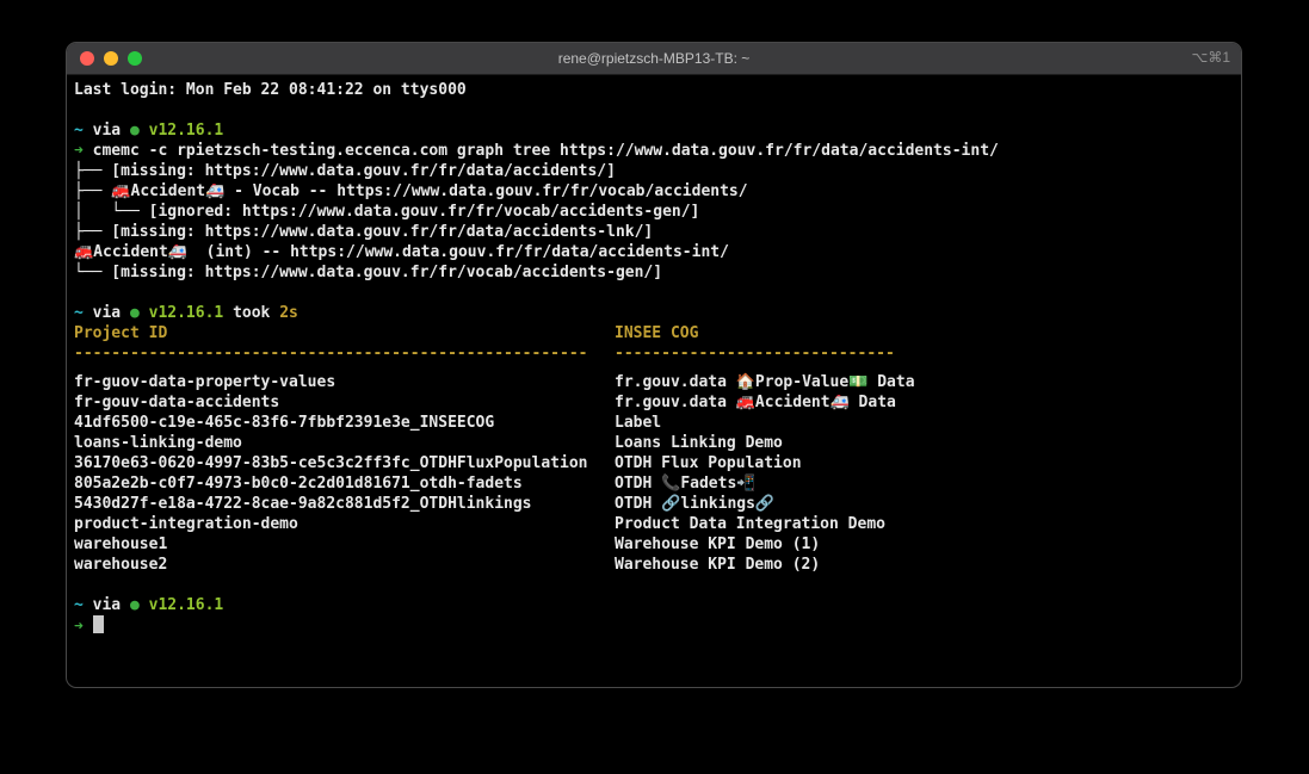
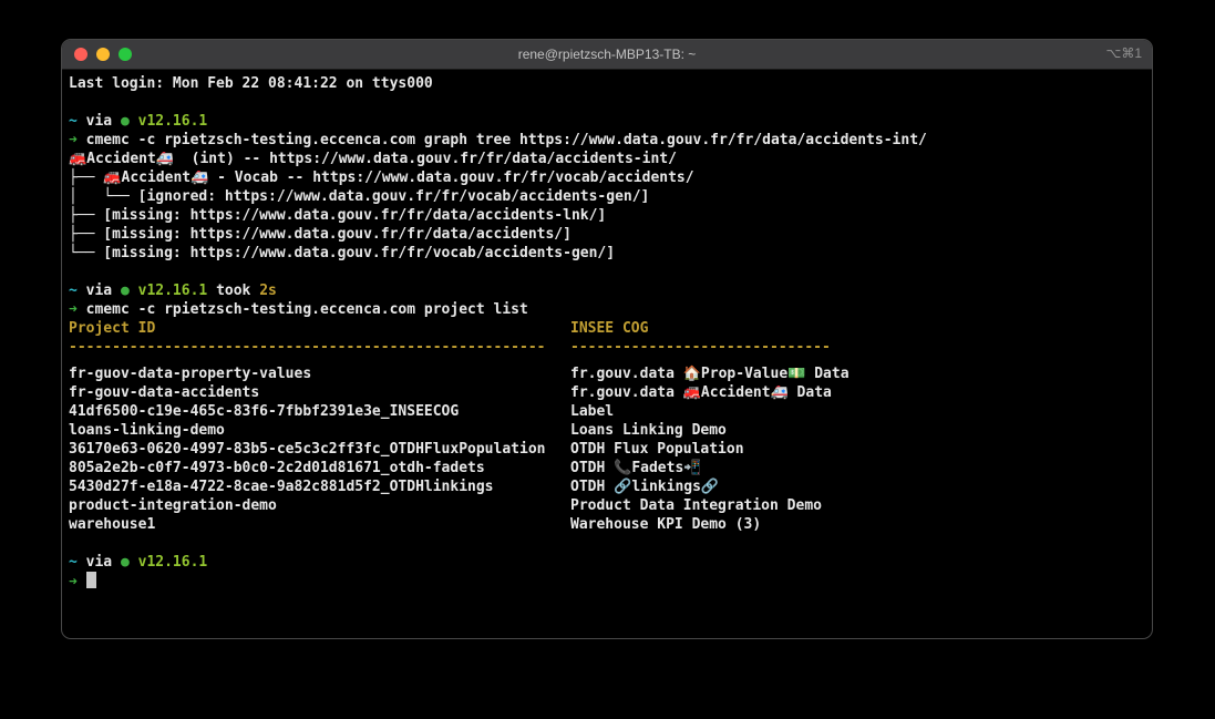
  rene@rpietzsch-MBP13-TB: ~
  ⌥⌘1
  Last login: Mon Feb 22 08:41:22 on ttys000
  ~ via ● v12.16.1
  ➜ cmemc -c rpietzsch-testing.eccenca.com graph tree https://www.data.gouv.fr/fr/data/accidents-int/
- ├── [missing: https://www.data.gouv.fr/fr/data/accidents/]
+ 🚒Accident🚑 (int) -- https://www.data.gouv.fr/fr/data/accidents-int/
  ├── 🚒Accident🚑 - Vocab -- https://www.data.gouv.fr/fr/vocab/accidents/
  │ └── [ignored: https://www.data.gouv.fr/fr/vocab/accidents-gen/]
  ├── [missing: https://www.data.gouv.fr/fr/data/accidents-lnk/]
- 🚒Accident🚑 (int) -- https://www.data.gouv.fr/fr/data/accidents-int/
+ ├── [missing: https://www.data.gouv.fr/fr/data/accidents/]
  └── [missing: https://www.data.gouv.fr/fr/vocab/accidents-gen/]
  ~ via ● v12.16.1 took 2s
+ ➜ cmemc -c rpietzsch-testing.eccenca.com project list
  Project ID INSEE COG
  ------------------------------------------------------- ------------------------------
  fr-guov-data-property-values fr.gouv.data 🏠Prop-Value💵 Data
  fr-gouv-data-accidents fr.gouv.data 🚒Accident🚑 Data
  41df6500-c19e-465c-83f6-7fbbf2391e3e_INSEECOG Label
  loans-linking-demo Loans Linking Demo
  36170e63-0620-4997-83b5-ce5c3c2ff3fc_OTDHFluxPopulation OTDH Flux Population
  805a2e2b-c0f7-4973-b0c0-2c2d01d81671_otdh-fadets OTDH 📞Fadets📲
  5430d27f-e18a-4722-8cae-9a82c881d5f2_OTDHlinkings OTDH 🔗linkings🔗
  product-integration-demo Product Data Integration Demo
- warehouse1 Warehouse KPI Demo (1)
+ warehouse1 Warehouse KPI Demo (3)
- warehouse2 Warehouse KPI Demo (2)
  ~ via ● v12.16.1
  ➜
